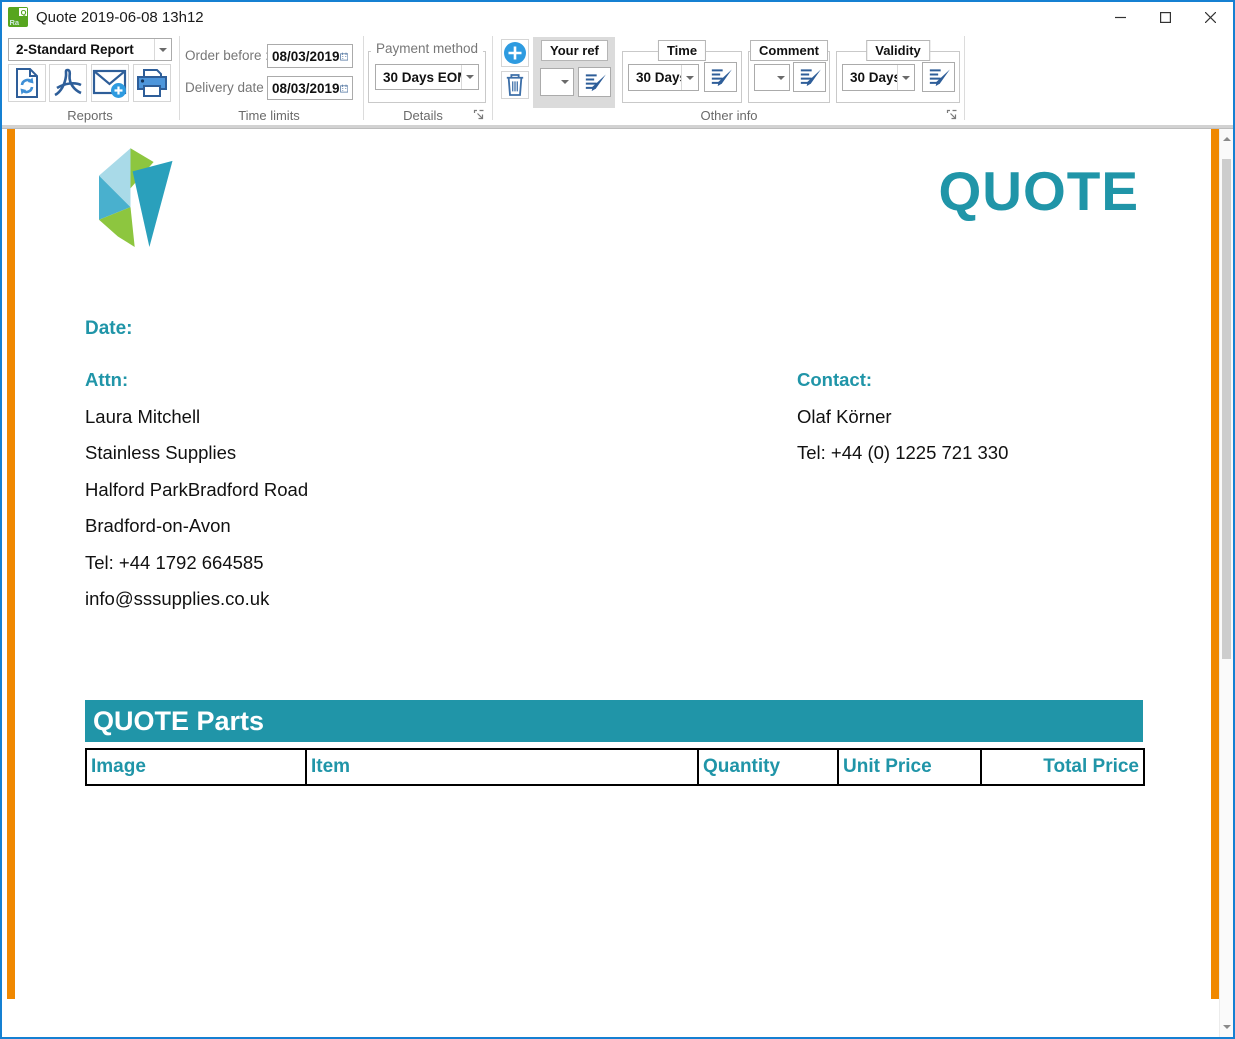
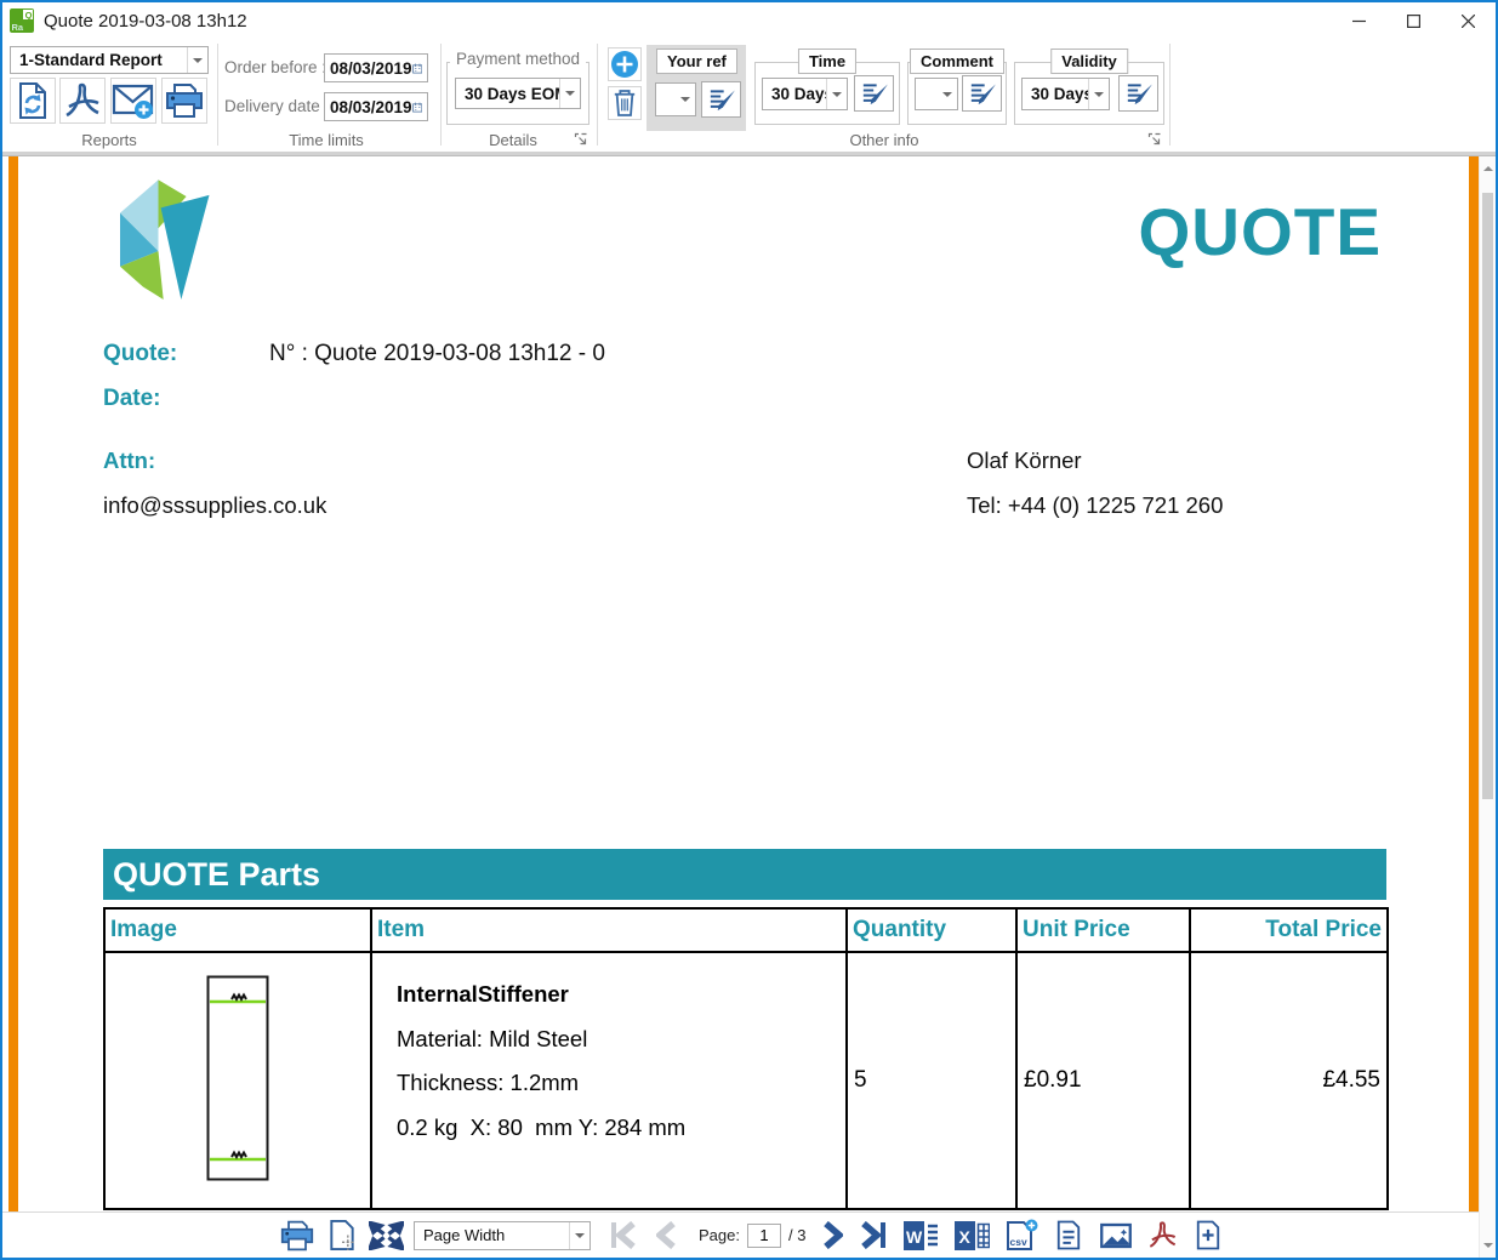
  Q
  Ra
- Quote 2019-06-08 13h12
+ Quote 2019-03-08 13h12
- 2-Standard Report
+ 1-Standard Report
  Reports
  Order before
  08/03/2019
  Delivery date
  08/03/2019
  Time limits
  Payment method
  30 Days EO
  Details
  Your ref
  Time
  30 Day
  Comment
  Validity
  30 Day
  Other info
  QUOTE
+ Quote: N° : Quote 2019-03-08 13h12 - 0
  Date:
  Attn:
- Laura Mitchell
- Stainless Supplies
- Halford ParkBradford Road
- Bradford-on-Avon
- Tel: +44 1792 664585
  info@sssupplies.co.uk
- Contact:
  Olaf Körner
- Tel: +44 (0) 1225 721 330
+ Tel: +44 (0) 1225 721 260
  QUOTE Parts
  Image	Item	Quantity	Unit Price	Total Price
+ 	InternalStiffener Material: Mild Steel Thickness: 1.2mm 0.2 kg X: 80 mm Y: 284 mm	5	£0.91	£4.55
+ Page Width
+ Page:
+ 1
+ / 3
+ W
+ X
+ csv
